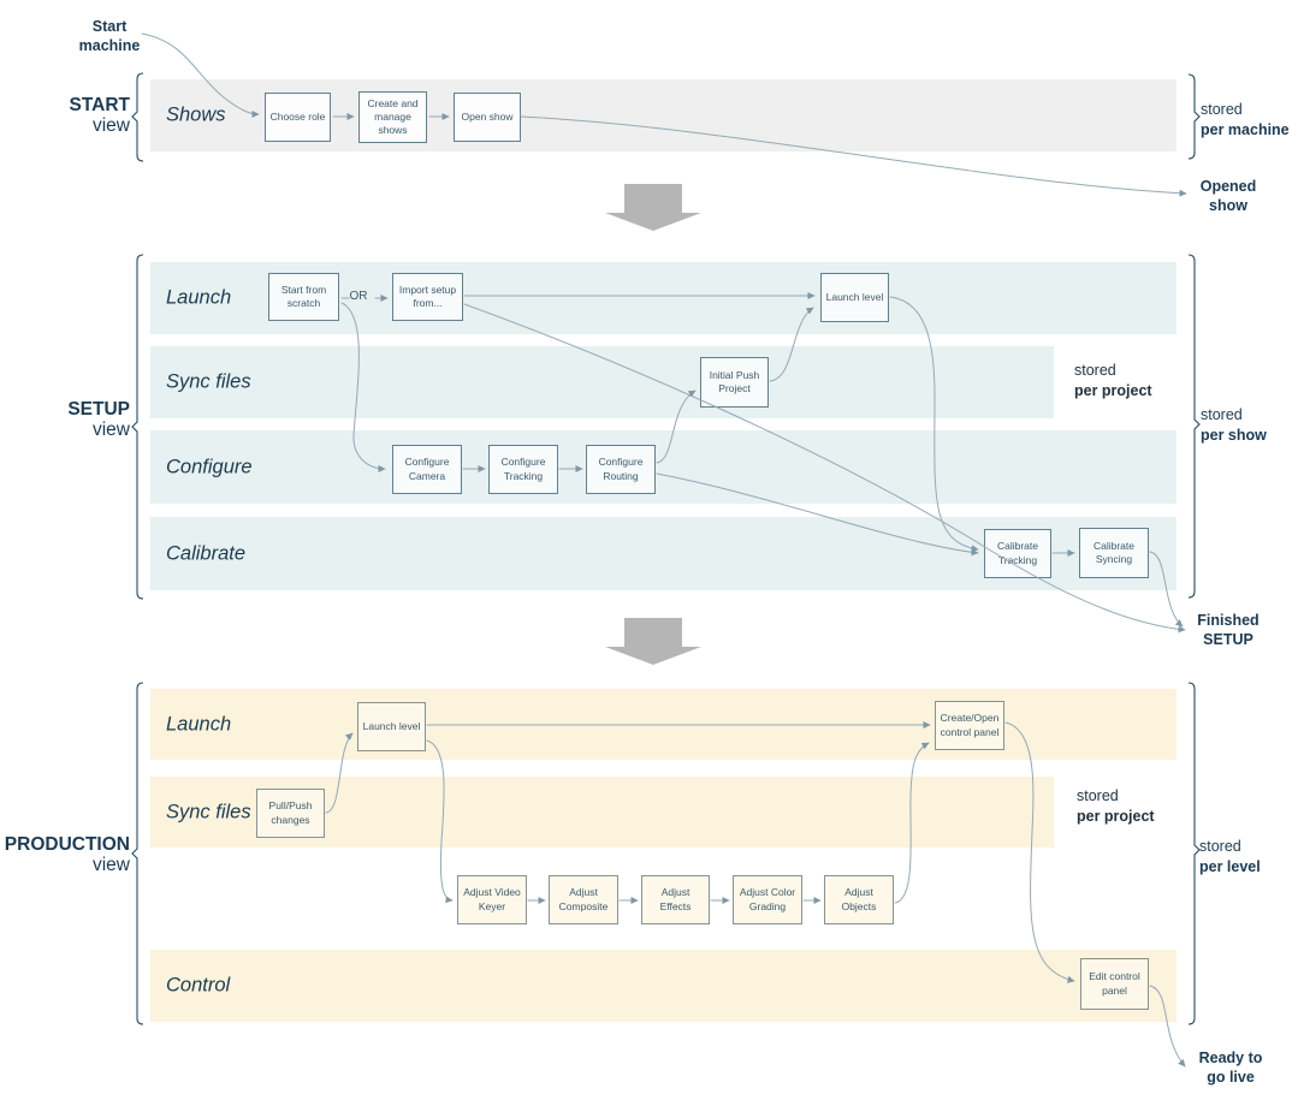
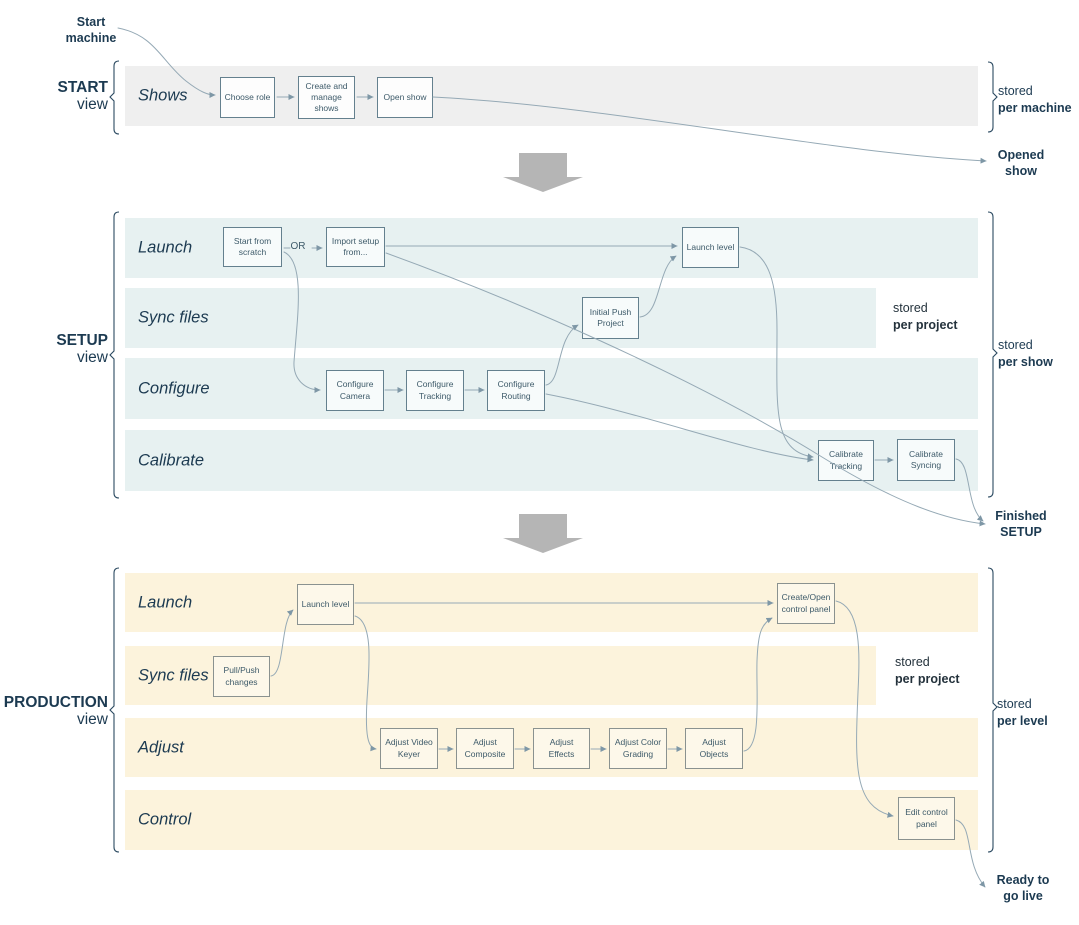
  Shows
  Launch
  Sync files
  Configure
  Calibrate
  Launch
  Sync files
+ Adjust
  Control
  START
  view
  SETUP
  view
  PRODUCTION
  view
  stored
  per machine
  stored
  per project
  stored
  per show
  stored
  per project
  stored
  per level
  Start
  machine
  Opened
  show
  Finished
  SETUP
  Ready to
  go live
  OR
  Choose role
  Create and manage shows
  Open show
  Start from scratch
  Import setup from...
  Launch level
  Initial Push Project
  Configure Camera
  Configure Tracking
  Configure Routing
  Calibrate Tacking
  Calibrate Syncing
  Launch level
  Pull/Push changes
  Adjust Video Keyer
  Adjust Composite
  Adjust Effects
  Adjust Color Grading
  Adjust Objects
  Create/Open control panel
  Edit control panel
